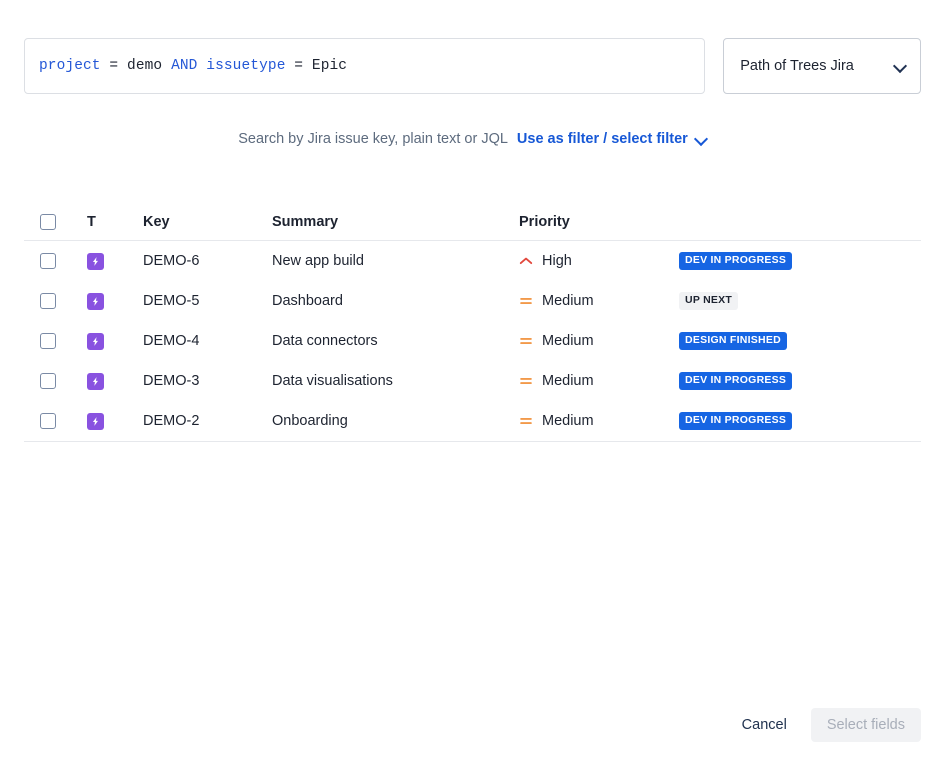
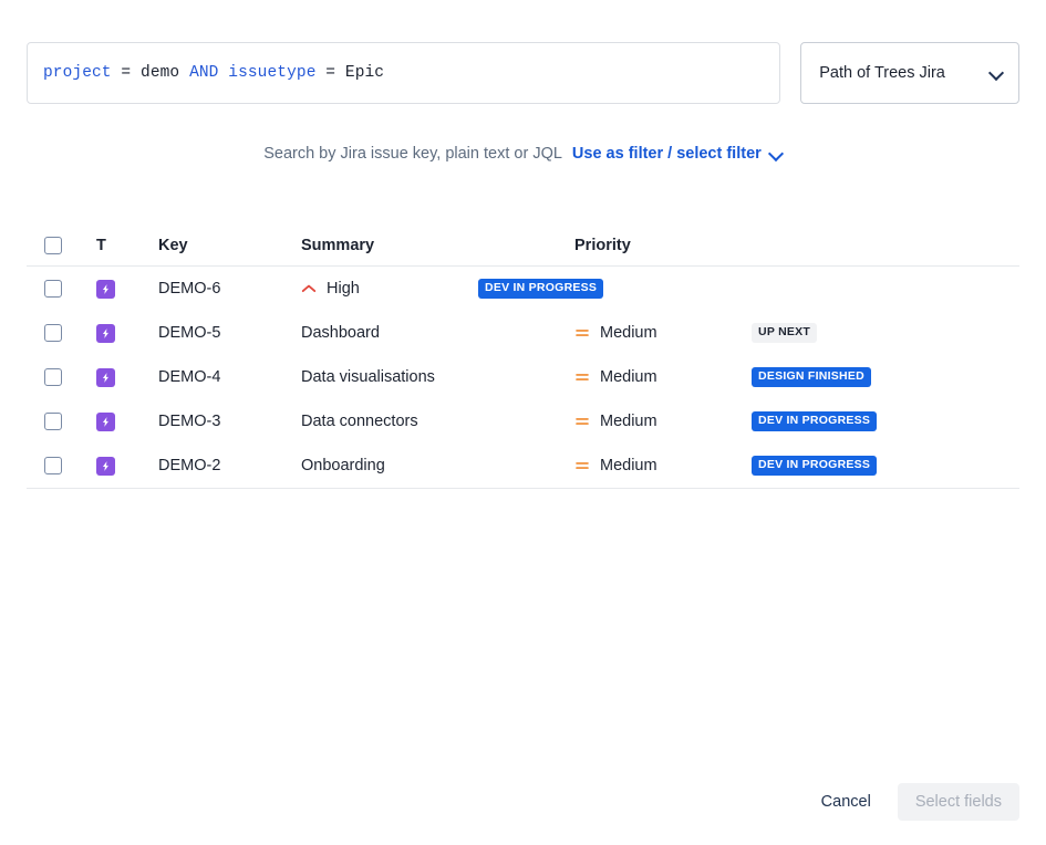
  project = demo AND issuetype = Epic
  Path of Trees Jira
  Search by Jira issue key, plain text or JQL
  Use as filter / select filter
  T
  Key
  Summary
  Priority
  DEMO-6
- New app build
  High
  DEV IN PROGRESS
  DEMO-5
  Dashboard
  Medium
  UP NEXT
  DEMO-4
- Data connectors
+ Data visualisations
  Medium
  DESIGN FINISHED
  DEMO-3
- Data visualisations
+ Data connectors
  Medium
  DEV IN PROGRESS
  DEMO-2
  Onboarding
  Medium
  DEV IN PROGRESS
  Cancel
  Select fields
